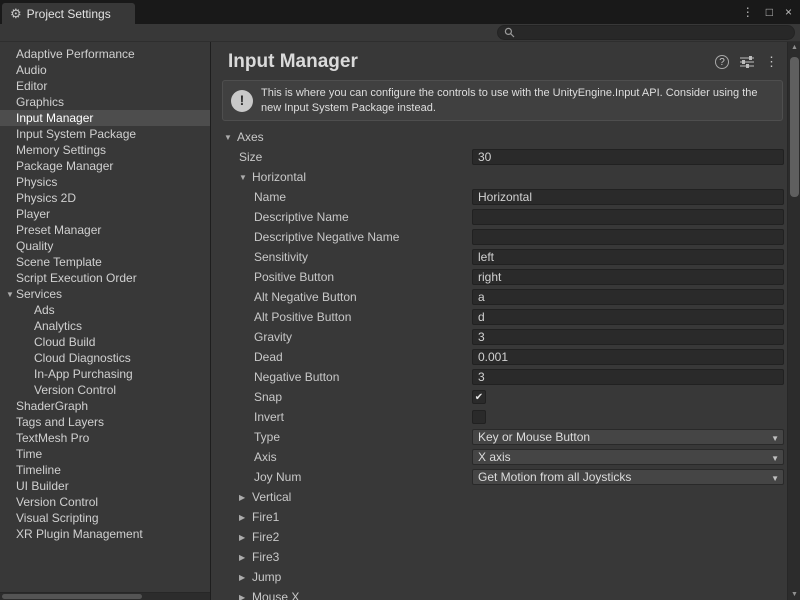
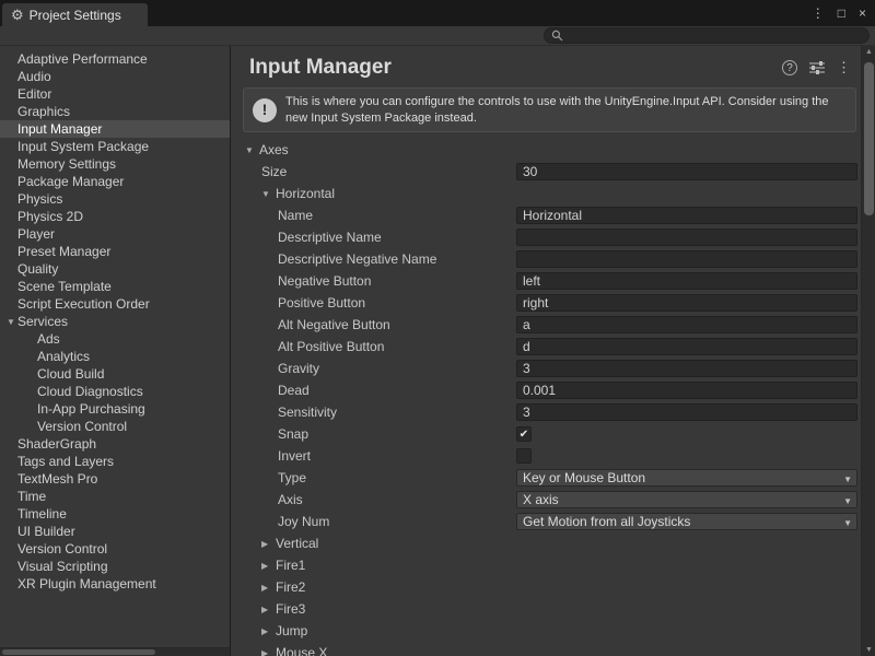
  ⚙
  Project Settings
  ⋮
  □
  ×
  Adaptive Performance
  Audio
  Editor
  Graphics
  Input Manager
  Input System Package
  Memory Settings
  Package Manager
  Physics
  Physics 2D
  Player
  Preset Manager
  Quality
  Scene Template
  Script Execution Order
  ▼ Services
  Ads
  Analytics
  Cloud Build
  Cloud Diagnostics
  In-App Purchasing
  Version Control
  ShaderGraph
  Tags and Layers
  TextMesh Pro
  Time
  Timeline
  UI Builder
  Version Control
  Visual Scripting
  XR Plugin Management
  Input Manager
  ?
  ⋮
  !
  This is where you can configure the controls to use with the UnityEngine.Input API. Consider using the new Input System Package instead.
  ▼
  Axes
  Size
  30
  ▼
  Horizontal
  Name
  Horizontal
  Descriptive Name
  Descriptive Negative Name
- Sensitivity
+ Negative Button
  left
  Positive Button
  right
  Alt Negative Button
  a
  Alt Positive Button
  d
  Gravity
  3
  Dead
  0.001
- Negative Button
+ Sensitivity
  3
  Snap
  ✔
  Invert
  Type
  Key or Mouse Button
  ▼
  Axis
  X axis
  ▼
  Joy Num
  Get Motion from all Joysticks
  ▼
  ▶
  Vertical
  ▶
  Fire1
  ▶
  Fire2
  ▶
  Fire3
  ▶
  Jump
  ▶
  Mouse X
